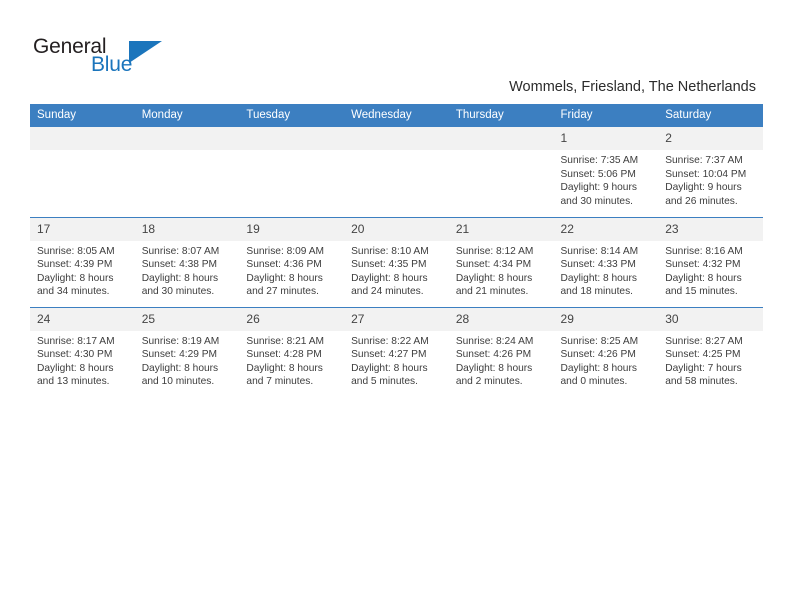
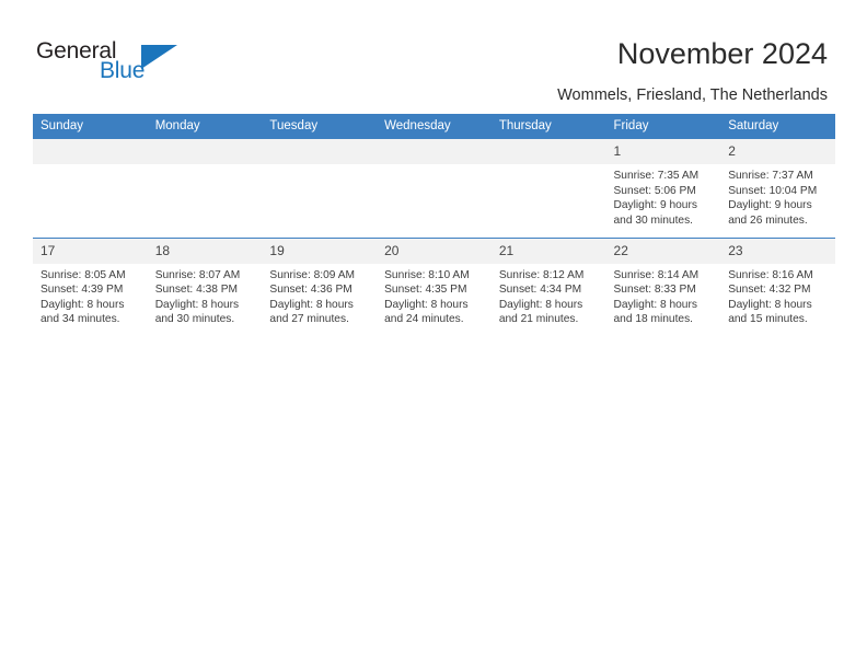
  General
  Blue
+ November 2024
  Wommels, Friesland, The Netherlands
  Sunday	Monday	Tuesday	Wednesday	Thursday	Friday	Saturday
  					1 Sunrise: 7:35 AM Sunset: 5:06 PM Daylight: 9 hours and 30 minutes.	2 Sunrise: 7:37 AM Sunset: 10:04 PM Daylight: 9 hours and 26 minutes.
- 17Sunrise: 8:05 AMSunset: 4:39 PMDaylight: 8 hoursand 34 minutes.	18Sunrise: 8:07 AMSunset: 4:38 PMDaylight: 8 hoursand 30 minutes.	19Sunrise: 8:09 AMSunset: 4:36 PMDaylight: 8 hoursand 27 minutes.	20Sunrise: 8:10 AMSunset: 4:35 PMDaylight: 8 hoursand 24 minutes.	21Sunrise: 8:12 AMSunset: 4:34 PMDaylight: 8 hoursand 21 minutes.	22Sunrise: 8:14 AMSunset: 4:33 PMDaylight: 8 hoursand 18 minutes.	23Sunrise: 8:16 AMSunset: 4:32 PMDaylight: 8 hoursand 15 minutes.
+ 17Sunrise: 8:05 AMSunset: 4:39 PMDaylight: 8 hoursand 34 minutes.	18Sunrise: 8:07 AMSunset: 4:38 PMDaylight: 8 hoursand 30 minutes.	19Sunrise: 8:09 AMSunset: 4:36 PMDaylight: 8 hoursand 27 minutes.	20Sunrise: 8:10 AMSunset: 4:35 PMDaylight: 8 hoursand 24 minutes.	21Sunrise: 8:12 AMSunset: 4:34 PMDaylight: 8 hoursand 21 minutes.	22Sunrise: 8:14 AMSunset: 8:33 PMDaylight: 8 hoursand 18 minutes.	23Sunrise: 8:16 AMSunset: 4:32 PMDaylight: 8 hoursand 15 minutes.
- 24Sunrise: 8:17 AMSunset: 4:30 PMDaylight: 8 hoursand 13 minutes.	25Sunrise: 8:19 AMSunset: 4:29 PMDaylight: 8 hoursand 10 minutes.	26Sunrise: 8:21 AMSunset: 4:28 PMDaylight: 8 hoursand 7 minutes.	27Sunrise: 8:22 AMSunset: 4:27 PMDaylight: 8 hoursand 5 minutes.	28Sunrise: 8:24 AMSunset: 4:26 PMDaylight: 8 hoursand 2 minutes.	29Sunrise: 8:25 AMSunset: 4:26 PMDaylight: 8 hoursand 0 minutes.	30Sunrise: 8:27 AMSunset: 4:25 PMDaylight: 7 hoursand 58 minutes.
